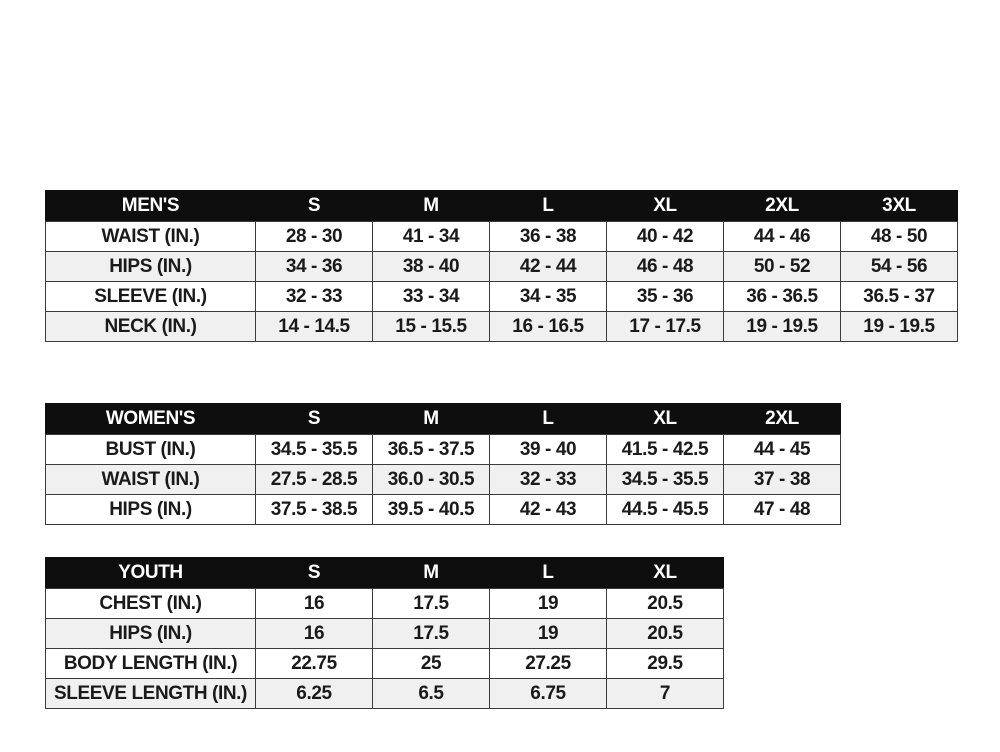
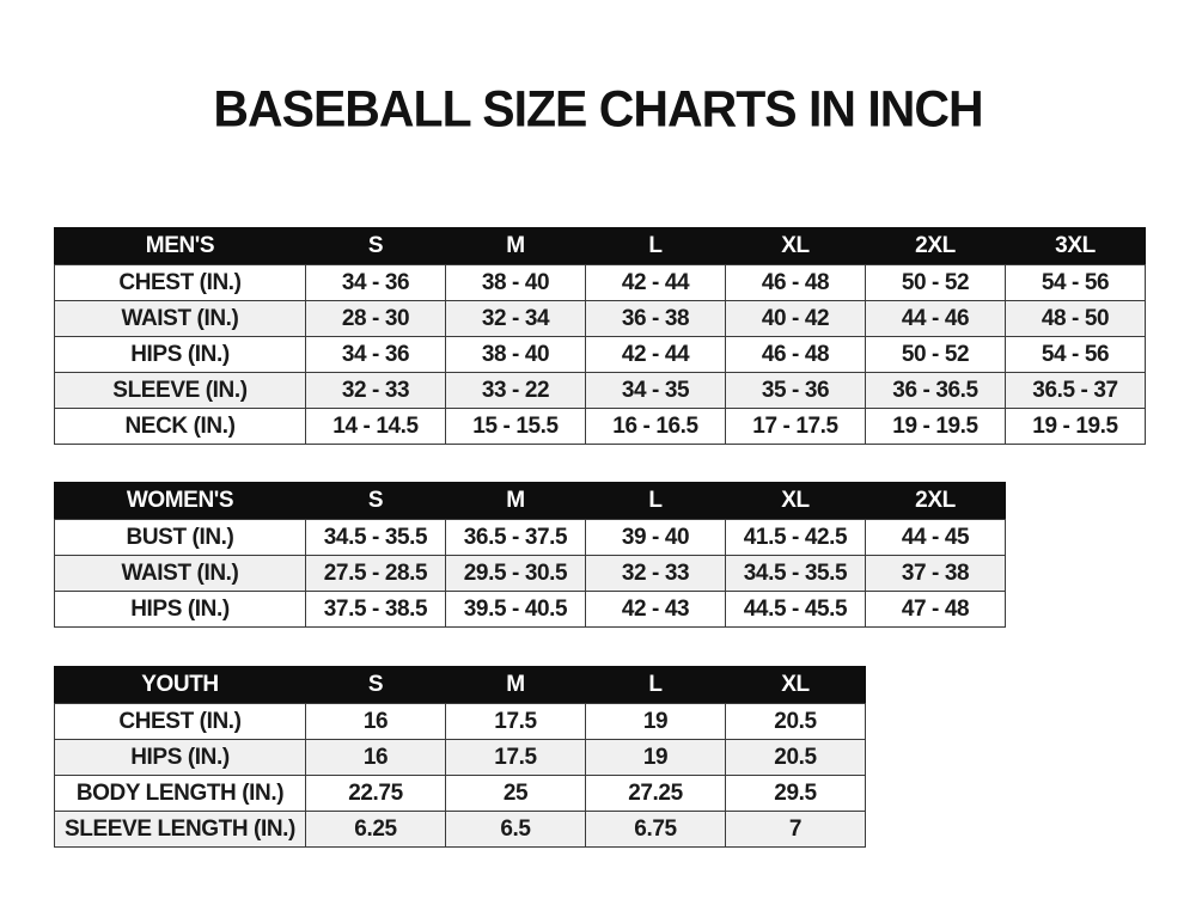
+ BASEBALL SIZE CHARTS IN INCH
  MEN'S	S	M	L	XL	2XL	3XL
+ CHEST (IN.)	34 - 36	38 - 40	42 - 44	46 - 48	50 - 52	54 - 56
- WAIST (IN.)	28 - 30	41 - 34	36 - 38	40 - 42	44 - 46	48 - 50
+ WAIST (IN.)	28 - 30	32 - 34	36 - 38	40 - 42	44 - 46	48 - 50
  HIPS (IN.)	34 - 36	38 - 40	42 - 44	46 - 48	50 - 52	54 - 56
- SLEEVE (IN.)	32 - 33	33 - 34	34 - 35	35 - 36	36 - 36.5	36.5 - 37
+ SLEEVE (IN.)	32 - 33	33 - 22	34 - 35	35 - 36	36 - 36.5	36.5 - 37
  NECK (IN.)	14 - 14.5	15 - 15.5	16 - 16.5	17 - 17.5	19 - 19.5	19 - 19.5
  WOMEN'S	S	M	L	XL	2XL
  BUST (IN.)	34.5 - 35.5	36.5 - 37.5	39 - 40	41.5 - 42.5	44 - 45
- WAIST (IN.)	27.5 - 28.5	36.0 - 30.5	32 - 33	34.5 - 35.5	37 - 38
+ WAIST (IN.)	27.5 - 28.5	29.5 - 30.5	32 - 33	34.5 - 35.5	37 - 38
  HIPS (IN.)	37.5 - 38.5	39.5 - 40.5	42 - 43	44.5 - 45.5	47 - 48
  YOUTH	S	M	L	XL
  CHEST (IN.)	16	17.5	19	20.5
  HIPS (IN.)	16	17.5	19	20.5
  BODY LENGTH (IN.)	22.75	25	27.25	29.5
  SLEEVE LENGTH (IN.)	6.25	6.5	6.75	7
